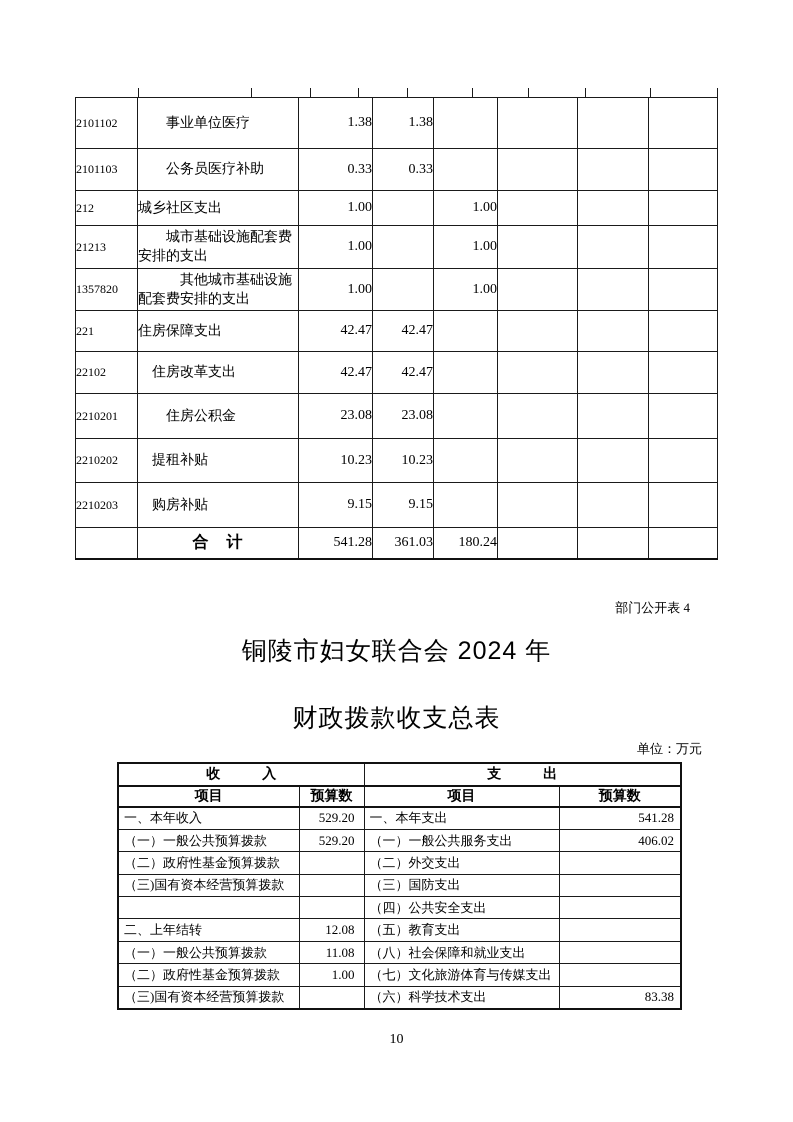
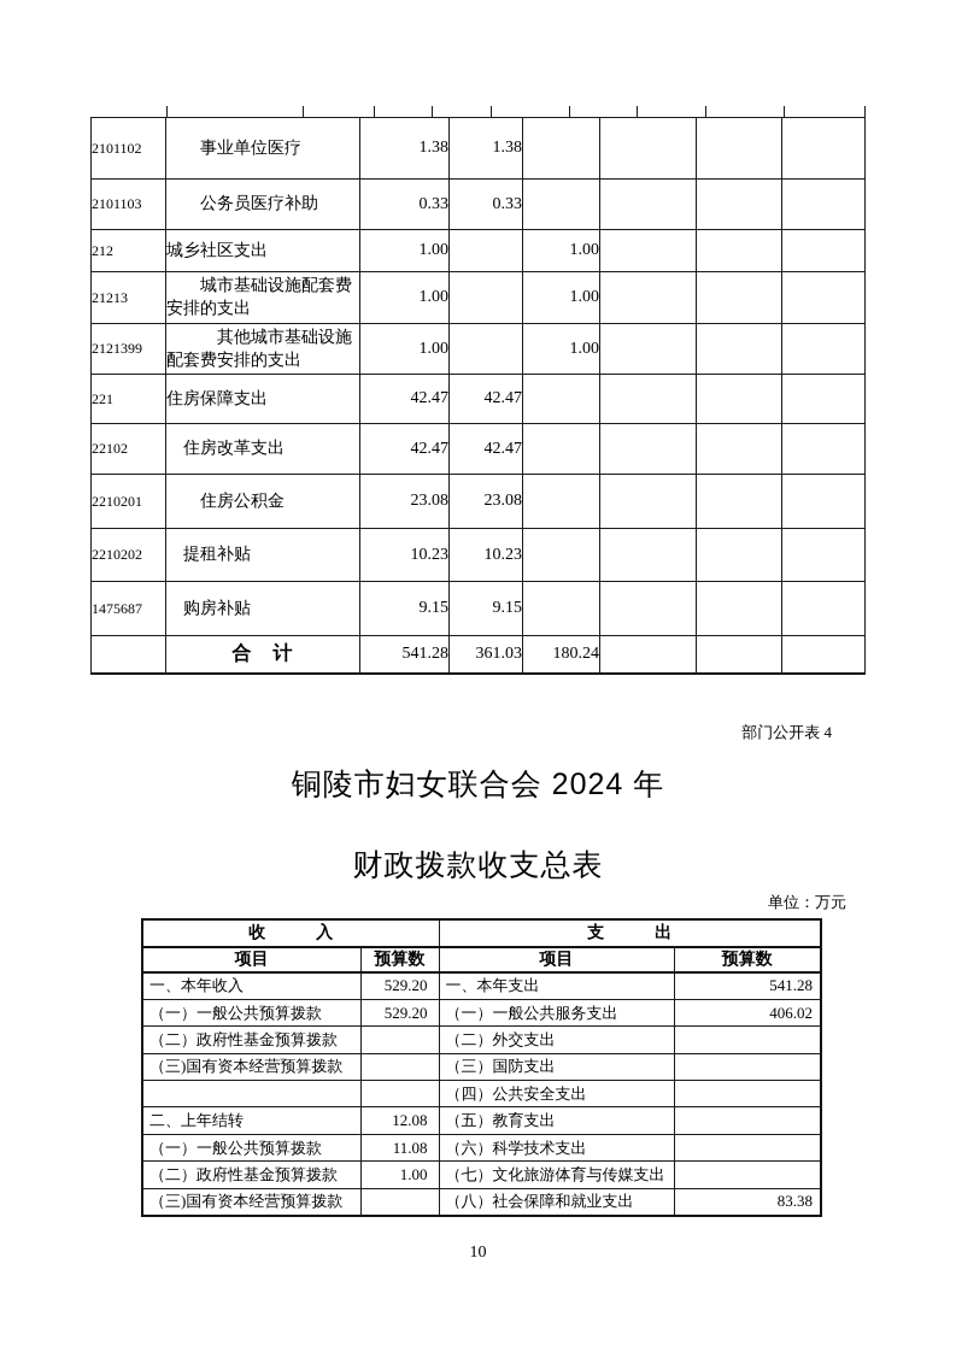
  2101102	事业单位医疗	1.38	1.38
  2101103	公务员医疗补助	0.33	0.33
  212	城乡社区支出	1.00		1.00
  21213	城市基础设施配套费安排的支出	1.00		1.00
- 1357820	其他城市基础设施配套费安排的支出	1.00		1.00
+ 2121399	其他城市基础设施配套费安排的支出	1.00		1.00
  221	住房保障支出	42.47	42.47
  22102	住房改革支出	42.47	42.47
  2210201	住房公积金	23.08	23.08
  2210202	提租补贴	10.23	10.23
- 2210203	购房补贴	9.15	9.15
+ 1475687	购房补贴	9.15	9.15
  	合 计	541.28	361.03	180.24
  部门公开表 4
  铜陵市妇女联合会 2024 年
  财政拨款收支总表
  单位：万元
  收 入	支 出
  项目	预算数	项目	预算数
  一、本年收入	529.20	一、本年支出	541.28
  （一）一般公共预算拨款	529.20	（一）一般公共服务支出	406.02
  （二）政府性基金预算拨款		（二）外交支出
  （三)国有资本经营预算拨款		（三）国防支出
  		（四）公共安全支出
  二、上年结转	12.08	（五）教育支出
- （一）一般公共预算拨款	11.08	（八）社会保障和就业支出
+ （一）一般公共预算拨款	11.08	（六）科学技术支出
  （二）政府性基金预算拨款	1.00	（七）文化旅游体育与传媒支出
- （三)国有资本经营预算拨款		（六）科学技术支出	83.38
+ （三)国有资本经营预算拨款		（八）社会保障和就业支出	83.38
  10
